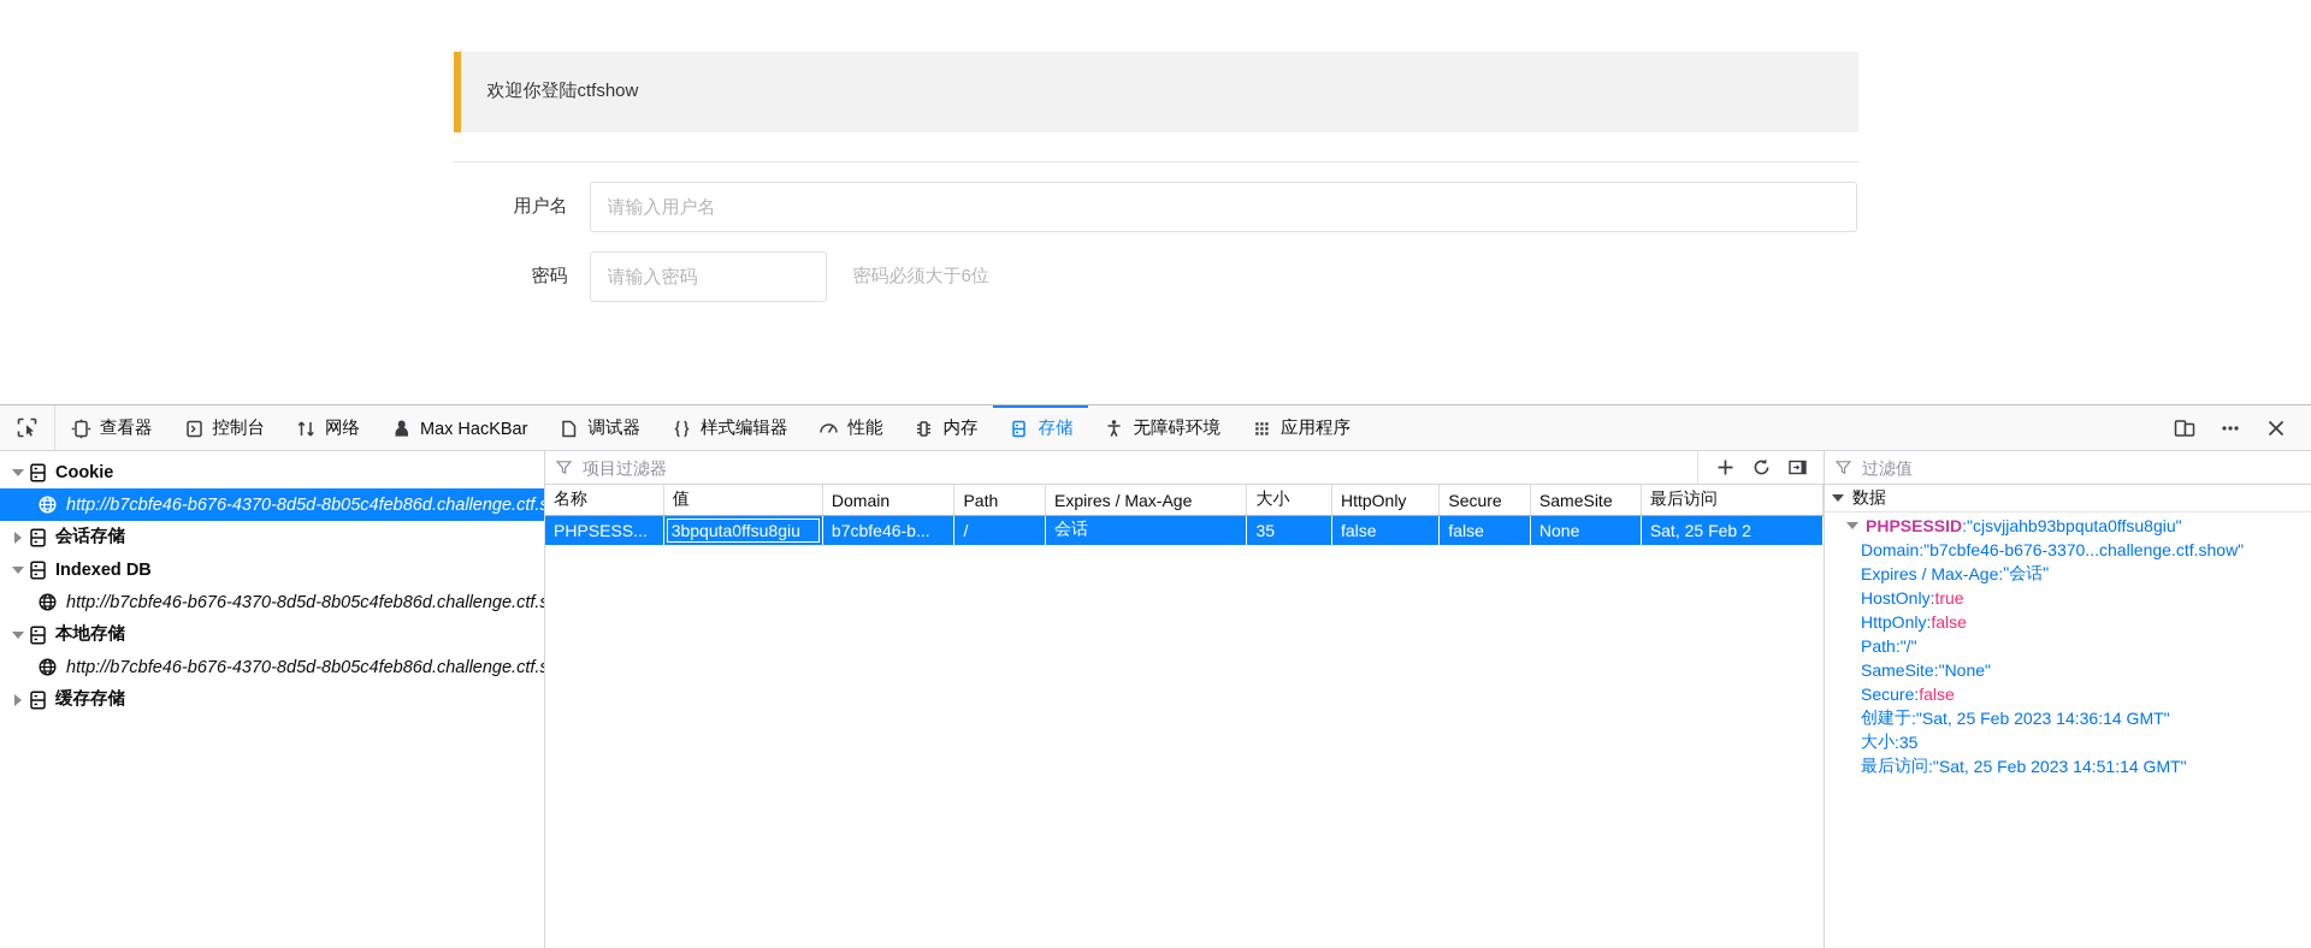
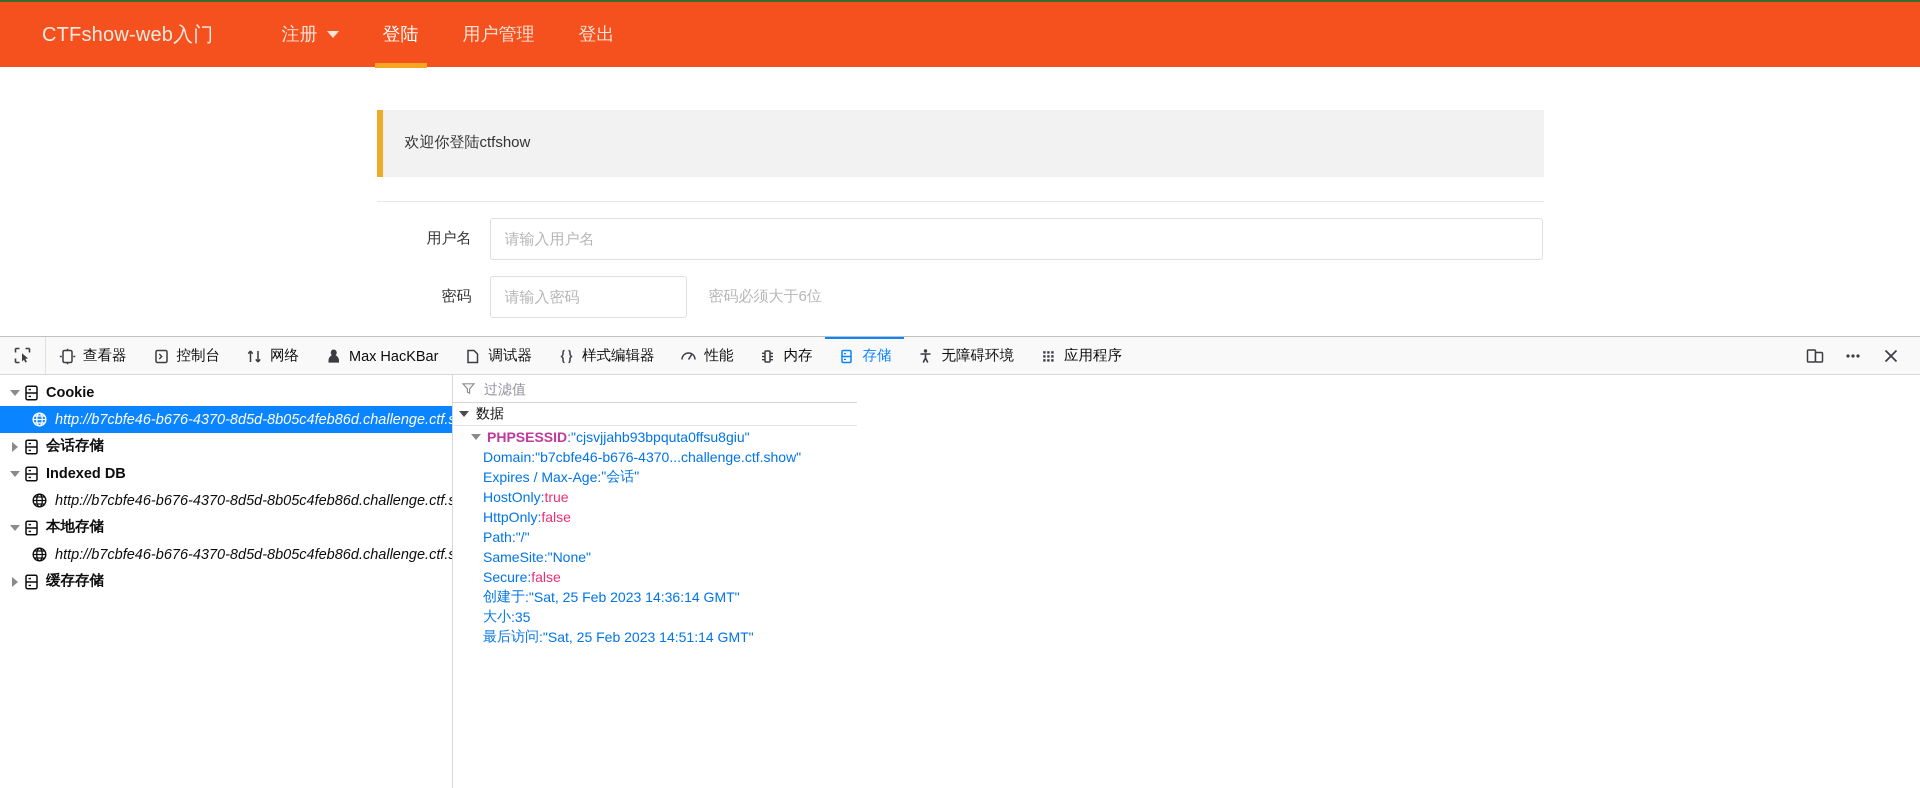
+ CTFshow-web入门
+ 注册
+ 登陆
+ 用户管理
+ 登出
  欢迎你登陆ctfshow
  用户名
  请输入用户名
  密码
  请输入密码
  密码必须大于6位
  查看器
  控制台
  网络
  Max HacKBar
  调试器
  样式编辑器
  性能
  内存
  存储
  无障碍环境
  应用程序
  Cookie
  http://b7cbfe46-b676-4370-8d5d-8b05c4feb86d.challenge.ctf.
  会话存储
  Indexed DB
  http://b7cbfe46-b676-4370-8d5d-8b05c4feb86d.challenge.ctf.
  本地存储
  http://b7cbfe46-b676-4370-8d5d-8b05c4feb86d.challenge.ctf.
  缓存存储
- 项目过滤器
- 名称	值	Domain	Path	Expires / Max-Age	大小	HttpOnly	Secure	SameSite	最后访问
- PHPSESS...	3bpquta0ffsu8giu	b7cbfe46-b...	/	会话	35	false	false	None	Sat, 25 Feb 2
  过滤值
  数据
  PHPSESSID
  :
  "cjsvjjahb93bpquta0ffsu8giu"
  Domain
  :
- "b7cbfe46-b676-3370...challenge.ctf.show"
+ "b7cbfe46-b676-4370...challenge.ctf.show"
  Expires / Max-Age
  :
  "会话"
  HostOnly
  :
  true
  HttpOnly
  :
  false
  Path
  :
  "/"
  SameSite
  :
  "None"
  Secure
  :
  false
  创建于
  :
  "Sat, 25 Feb 2023 14:36:14 GMT"
  大小
  :
  35
  最后访问
  :
  "Sat, 25 Feb 2023 14:51:14 GMT"
